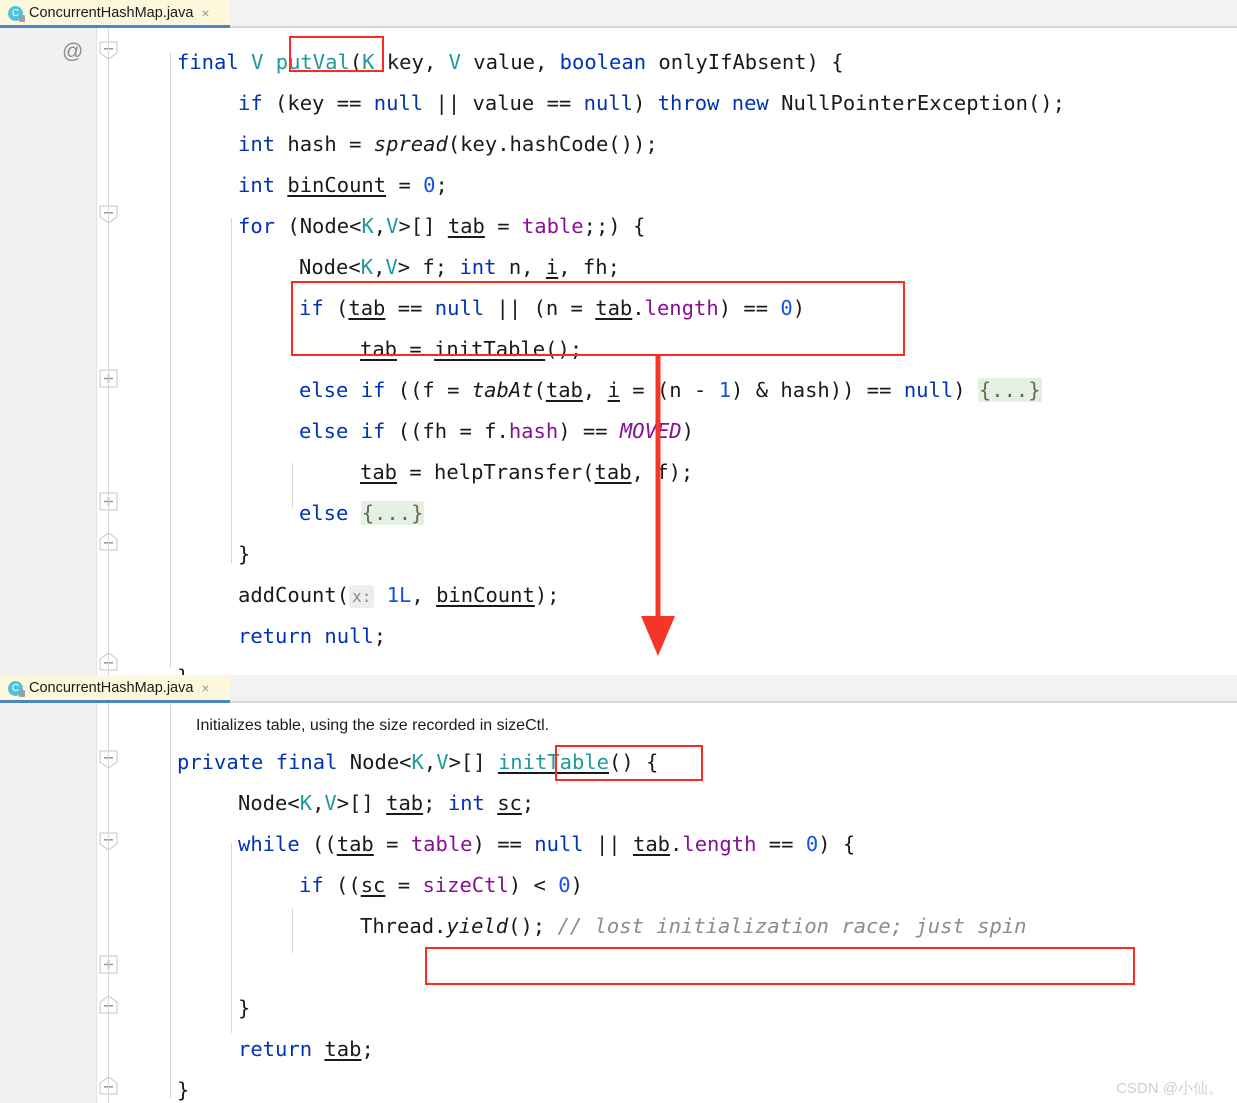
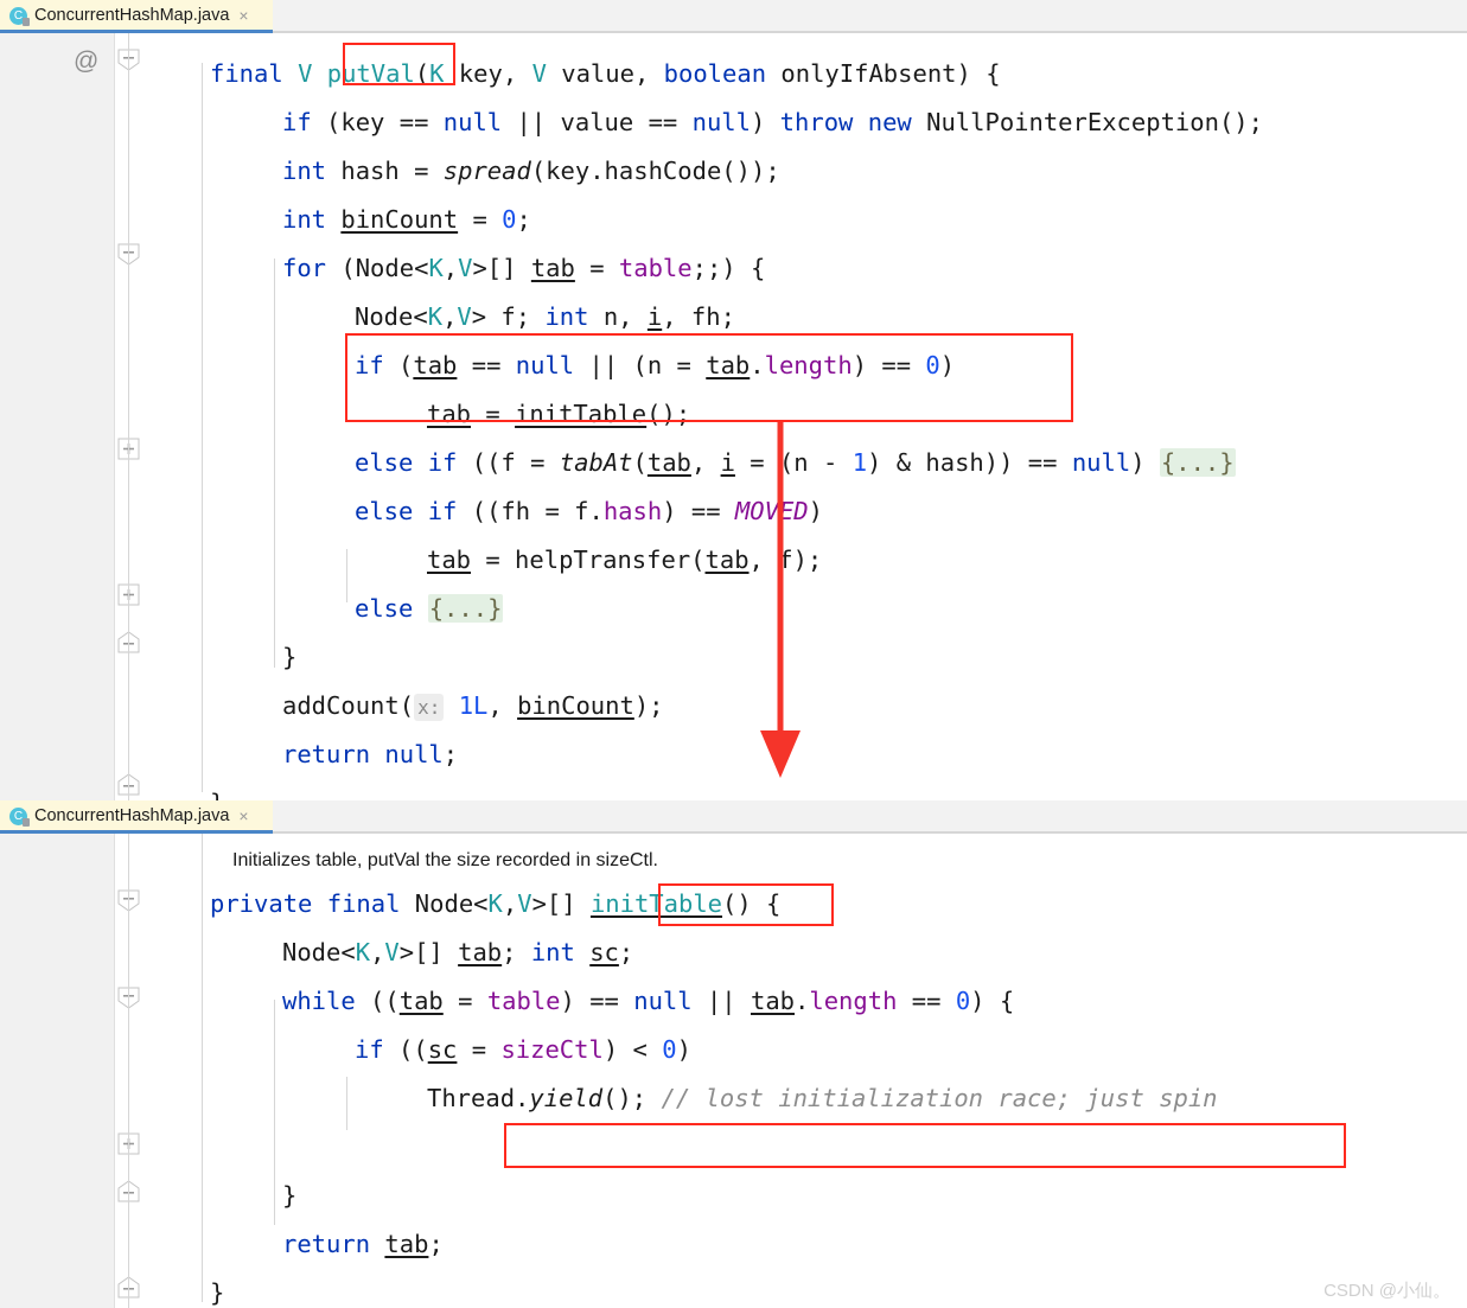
  C
  ConcurrentHashMap.java
  ×
  @
  final V putVal(K key, V value, boolean onlyIfAbsent) {
  if (key == null || value == null) throw new NullPointerException();
  int hash = spread(key.hashCode());
  int binCount = 0;
  for (Node<K,V>[] tab = table;;) {
  Node<K,V> f; int n, i, fh;
  if (tab == null || (n = tab.length) == 0)
  tab = initTable();
  else if ((f = tabAt(tab, i = (n - 1) & hash)) == null) {...}
  else if ((fh = f.hash) == MOVED)
  tab = helpTransfer(tab, f);
  else {...}
  }
  addCount( x: 1L, binCount);
  return null;
  C
  ConcurrentHashMap.java
  ×
- Initializes table, using the size recorded in sizeCtl.
+ Initializes table, putVal the size recorded in sizeCtl.
  private final Node<K,V>[] initTable() {
  Node<K,V>[] tab; int sc;
  while ((tab = table) == null || tab.length == 0) {
  if ((sc = sizeCtl) < 0)
  Thread.yield(); // lost initialization race; just spin
  }
  return tab;
  }
  CSDN @小仙。
